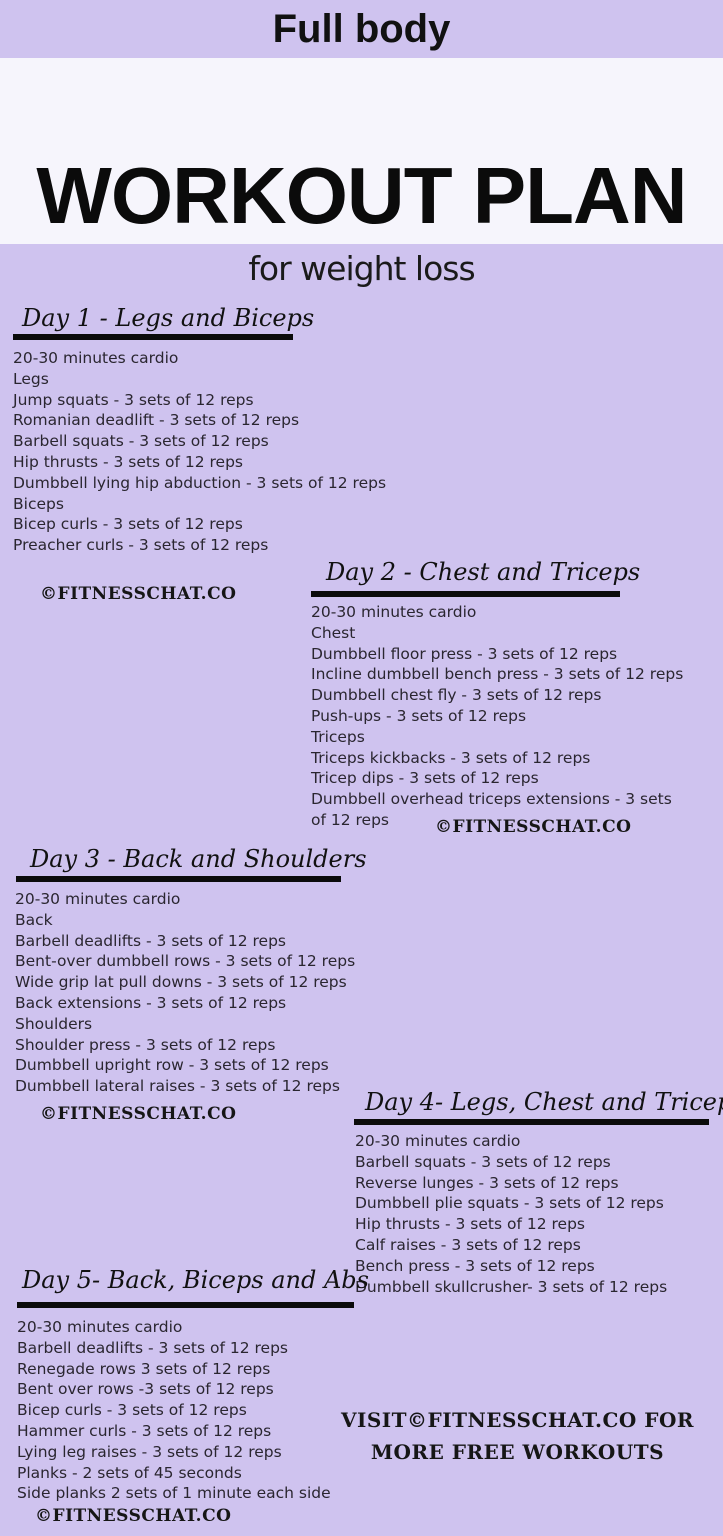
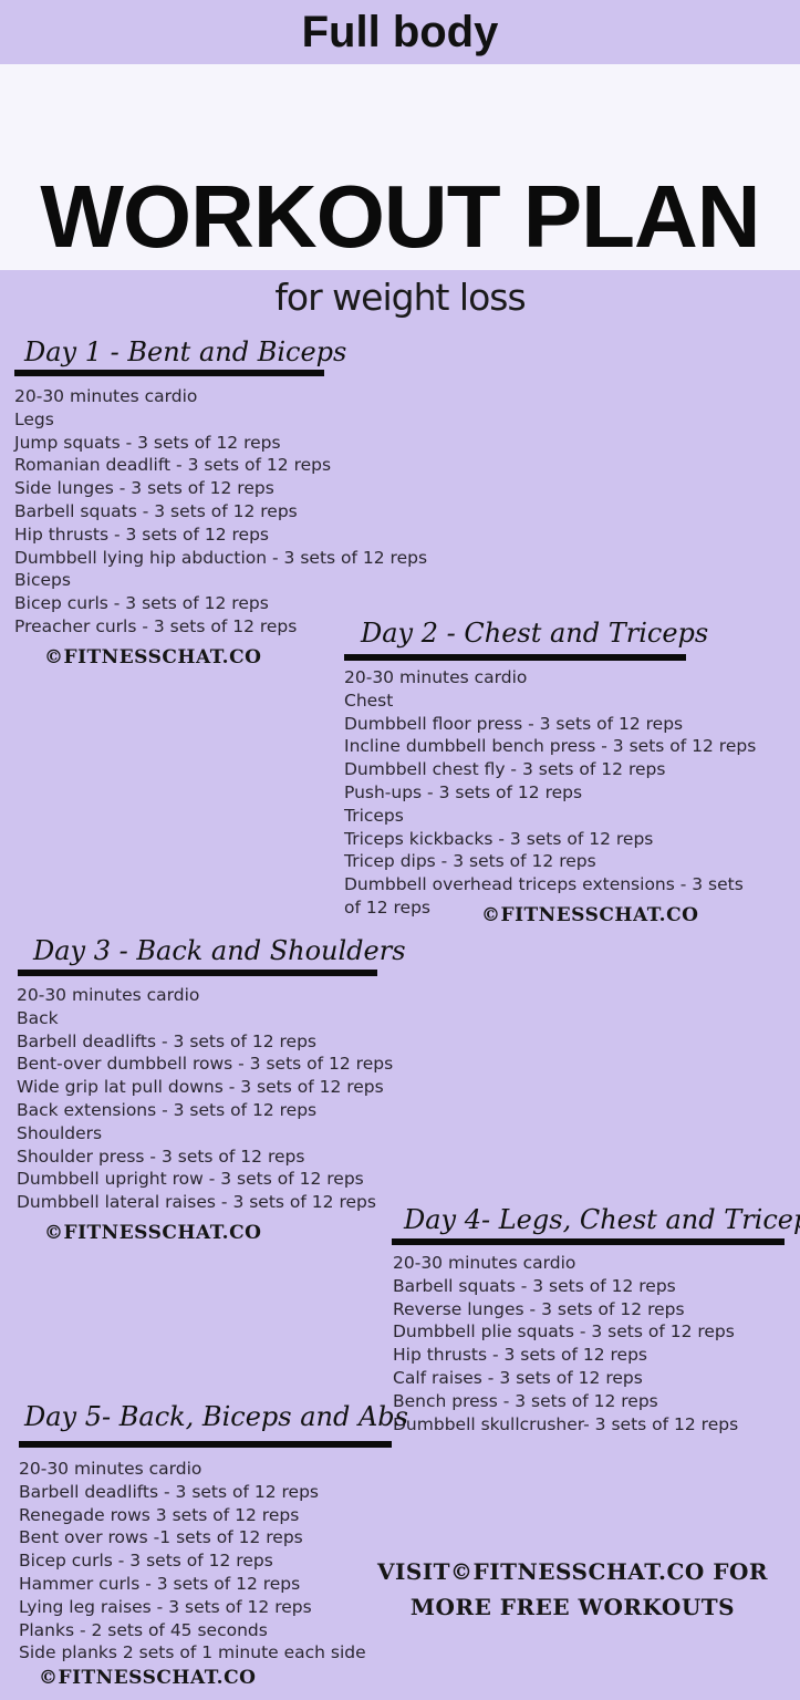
  Full body
  WORKOUT PLAN
  for weight loss
- Day 1 - Legs and Biceps
+ Day 1 - Bent and Biceps
  20-30 minutes cardio
  Legs
  Jump squats - 3 sets of 12 reps
  Romanian deadlift - 3 sets of 12 reps
+ Side lunges - 3 sets of 12 reps
  Barbell squats - 3 sets of 12 reps
  Hip thrusts - 3 sets of 12 reps
  Dumbbell lying hip abduction - 3 sets of 12 reps
  Biceps
  Bicep curls - 3 sets of 12 reps
  Preacher curls - 3 sets of 12 reps
  ©FITNESSCHAT.CO
  Day 2 - Chest and Triceps
  20-30 minutes cardio
  Chest
  Dumbbell floor press - 3 sets of 12 reps
  Incline dumbbell bench press - 3 sets of 12 reps
  Dumbbell chest fly - 3 sets of 12 reps
  Push-ups - 3 sets of 12 reps
  Triceps
  Triceps kickbacks - 3 sets of 12 reps
  Tricep dips - 3 sets of 12 reps
  Dumbbell overhead triceps extensions - 3 sets
  of 12 reps
  ©FITNESSCHAT.CO
  Day 3 - Back and Shoulders
  20-30 minutes cardio
  Back
  Barbell deadlifts - 3 sets of 12 reps
  Bent-over dumbbell rows - 3 sets of 12 reps
  Wide grip lat pull downs - 3 sets of 12 reps
  Back extensions - 3 sets of 12 reps
  Shoulders
  Shoulder press - 3 sets of 12 reps
  Dumbbell upright row - 3 sets of 12 reps
  Dumbbell lateral raises - 3 sets of 12 reps
  ©FITNESSCHAT.CO
  Day 4- Legs, Chest and Trice
  20-30 minutes cardio
  Barbell squats - 3 sets of 12 reps
  Reverse lunges - 3 sets of 12 reps
  Dumbbell plie squats - 3 sets of 12 reps
  Hip thrusts - 3 sets of 12 reps
  Calf raises - 3 sets of 12 reps
  Bench press - 3 sets of 12 reps
  Dumbbell skullcrusher- 3 sets of 12 reps
  Day 5- Back, Biceps and Abs
  20-30 minutes cardio
  Barbell deadlifts - 3 sets of 12 reps
  Renegade rows 3 sets of 12 reps
- Bent over rows -3 sets of 12 reps
+ Bent over rows -1 sets of 12 reps
  Bicep curls - 3 sets of 12 reps
  Hammer curls - 3 sets of 12 reps
  Lying leg raises - 3 sets of 12 reps
  Planks - 2 sets of 45 seconds
  Side planks 2 sets of 1 minute each side
  ©FITNESSCHAT.CO
  VISIT©FITNESSCHAT.CO FOR
  MORE FREE WORKOUTS
